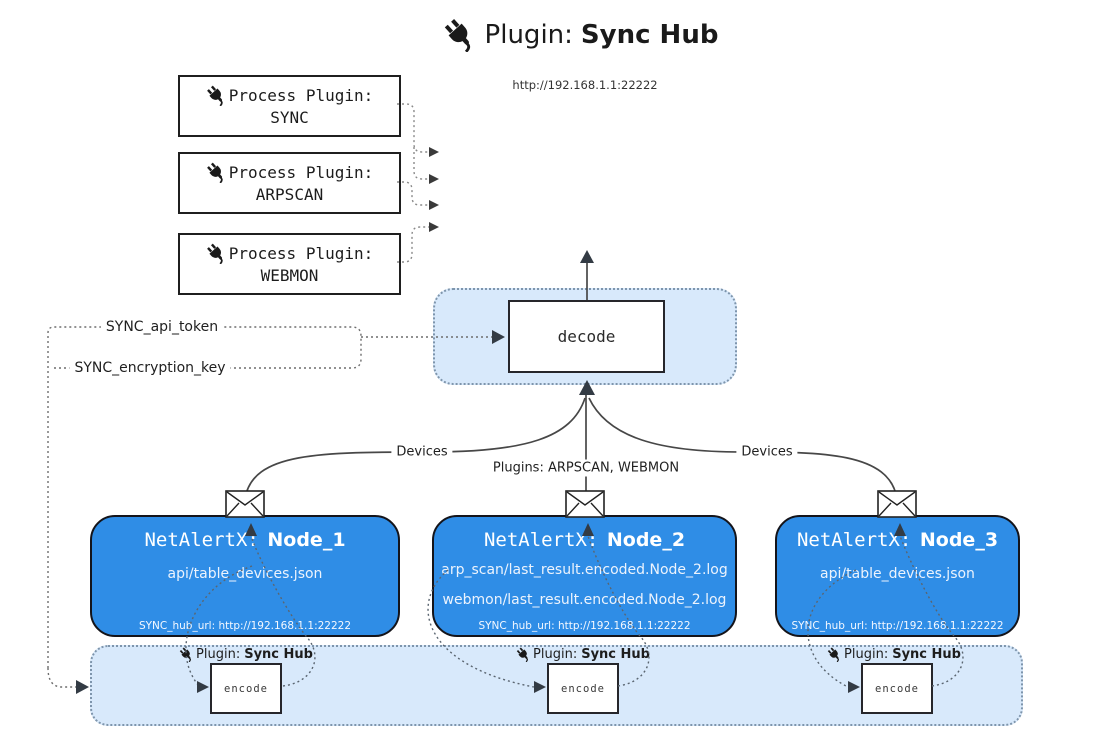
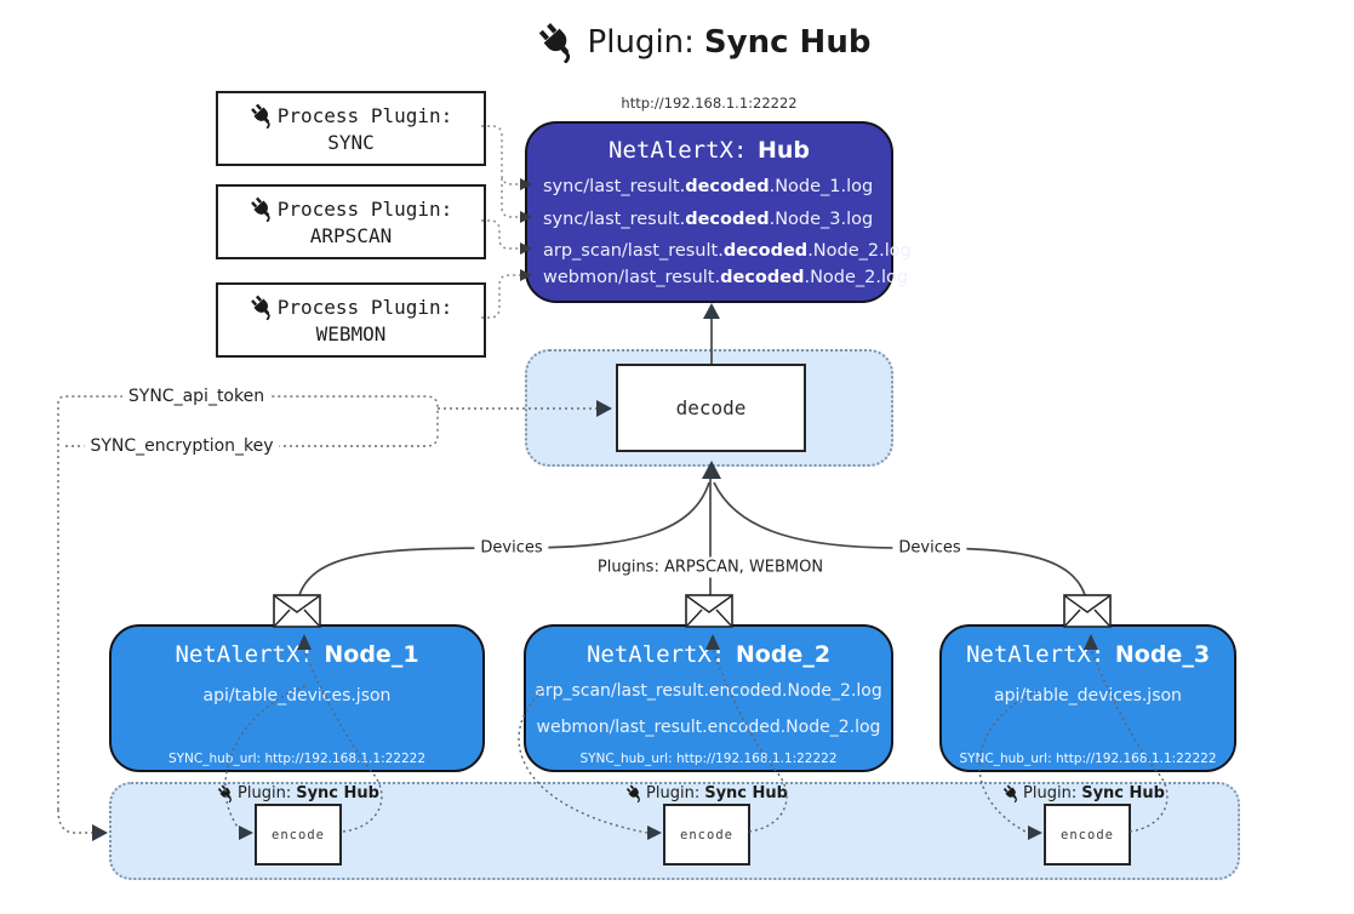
  Plugin:
  Sync Hub
  Process Plugin:
  SYNC
  Process Plugin:
  ARPSCAN
  Process Plugin:
  WEBMON
  http://192.168.1.1:22222
+ NetAlertX: Hub
+ sync/last_result.decoded.Node_1.log
+ sync/last_result.decoded.Node_3.log
+ arp_scan/last_result.decoded.Node_2.log
+ webmon/last_result.decoded.Node_2.log
  decode
  SYNC_api_token
  SYNC_encryption_key
  Devices
  Plugins: ARPSCAN, WEBMON
  Devices
  NetAlertX Node_1
  api/table_devices.json
  SYNC_hub_url: http://192.168.1.1:22222
  NetAlertX: Node_2
  arp_scan/last_result.encoded.Node_2.log
  webmon/last_result.encoded.Node_2.log
  SYNC_hub_url: http://192.168.1.1:22222
  NetAlertX: Node_3
  api/table_devces.json
  SYC_hub_url: http://192.168.1.1:22222
  Plugin:
  Sync Hub
  Plugin:
  Sync Hub
  Plugin:
  Sync Hub
  encode
  encode
  encode
